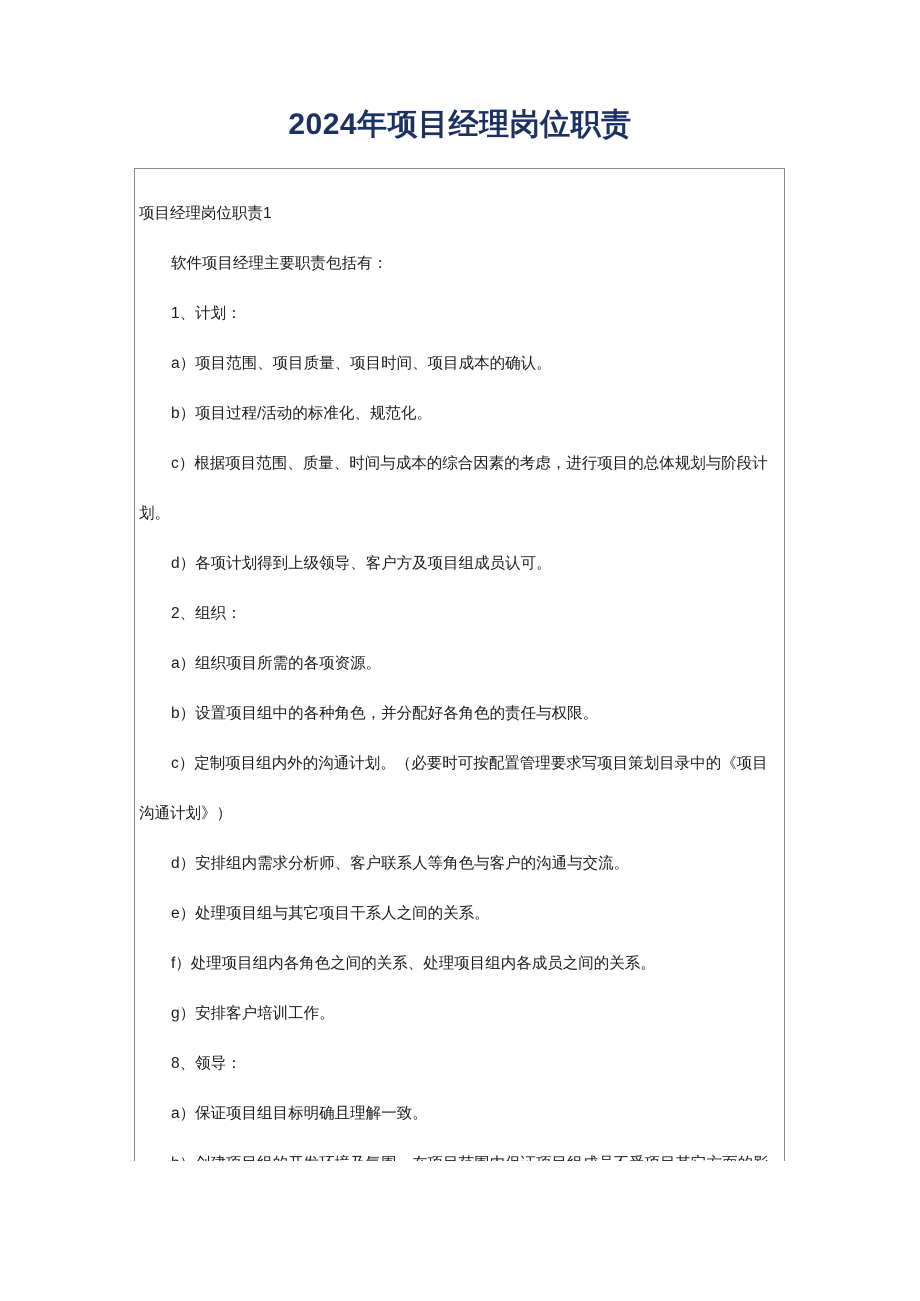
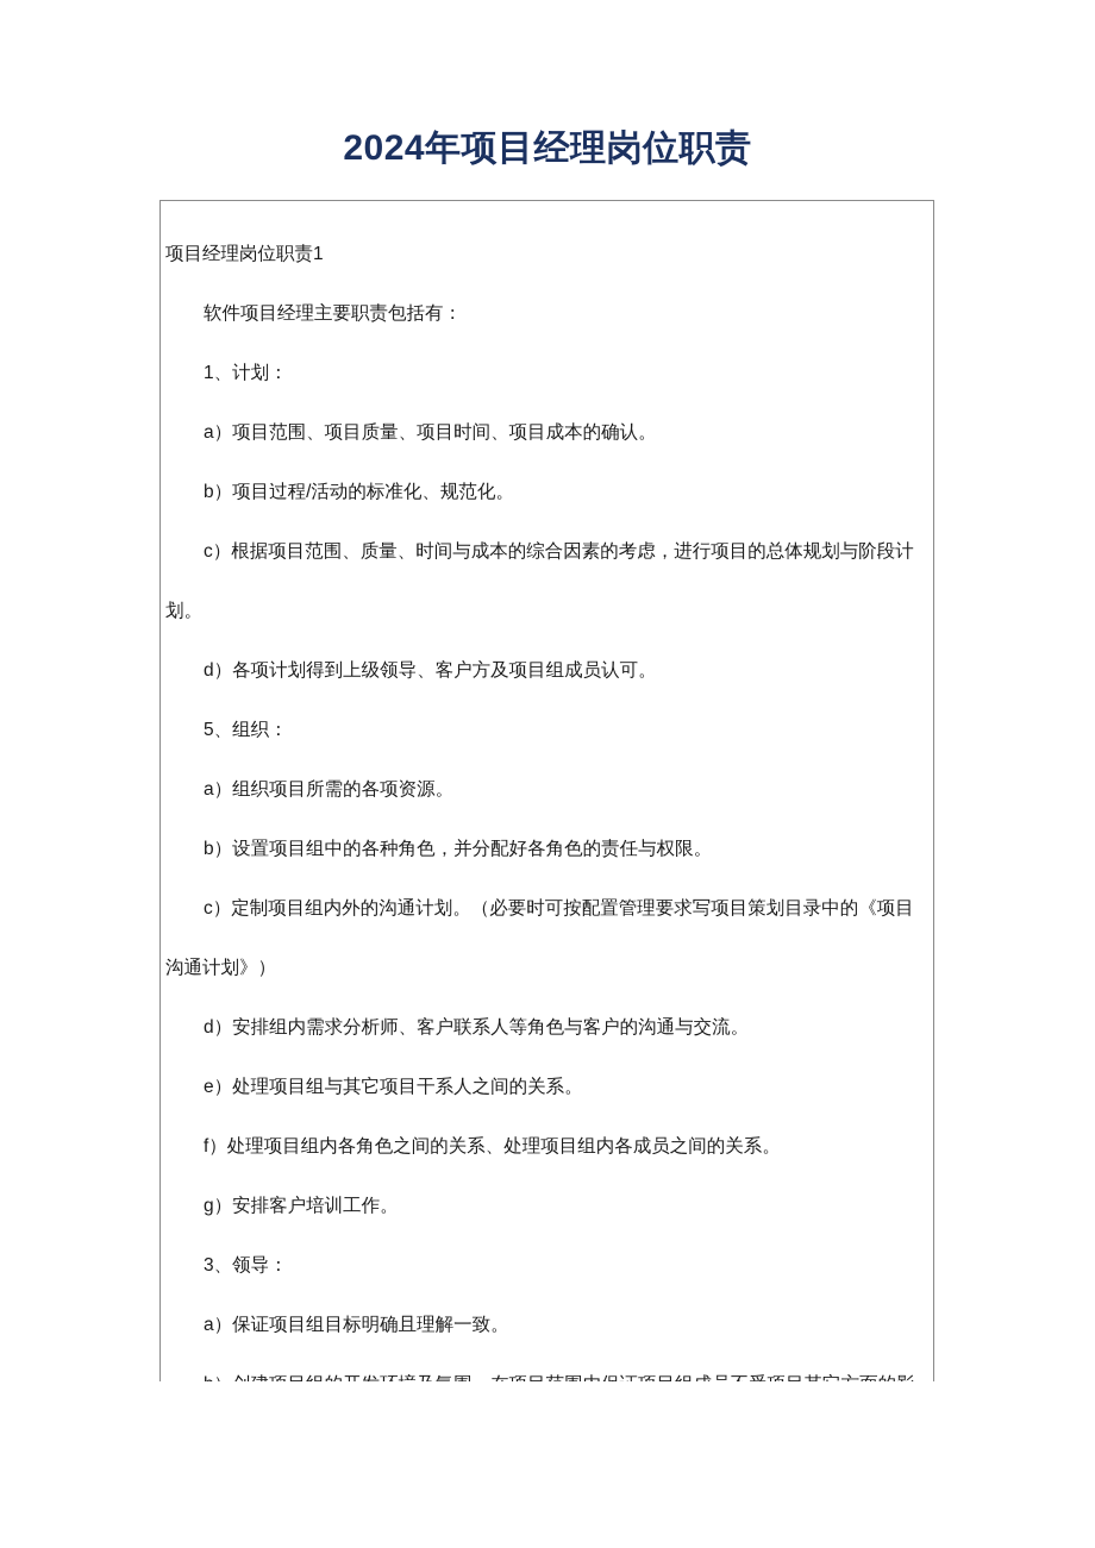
  2024年项目经理岗位职责
  项目经理岗位职责1
  软件项目经理主要职责包括有：
  1、计划：
  a）项目范围、项目质量、项目时间、项目成本的确认。
  b）项目过程/活动的标准化、规范化。
  c）根据项目范围、质量、时间与成本的综合因素的考虑，进行项目的总体规划与阶段计划。
  d）各项计划得到上级领导、客户方及项目组成员认可。
- 2、组织：
+ 5、组织：
  a）组织项目所需的各项资源。
  b）设置项目组中的各种角色，并分配好各角色的责任与权限。
  c）定制项目组内外的沟通计划。（必要时可按配置管理要求写项目策划目录中的《项目沟通计划》）
  d）安排组内需求分析师、客户联系人等角色与客户的沟通与交流。
  e）处理项目组与其它项目干系人之间的关系。
  f）处理项目组内各角色之间的关系、处理项目组内各成员之间的关系。
  g）安排客户培训工作。
- 8、领导：
+ 3、领导：
  a）保证项目组目标明确且理解一致。
